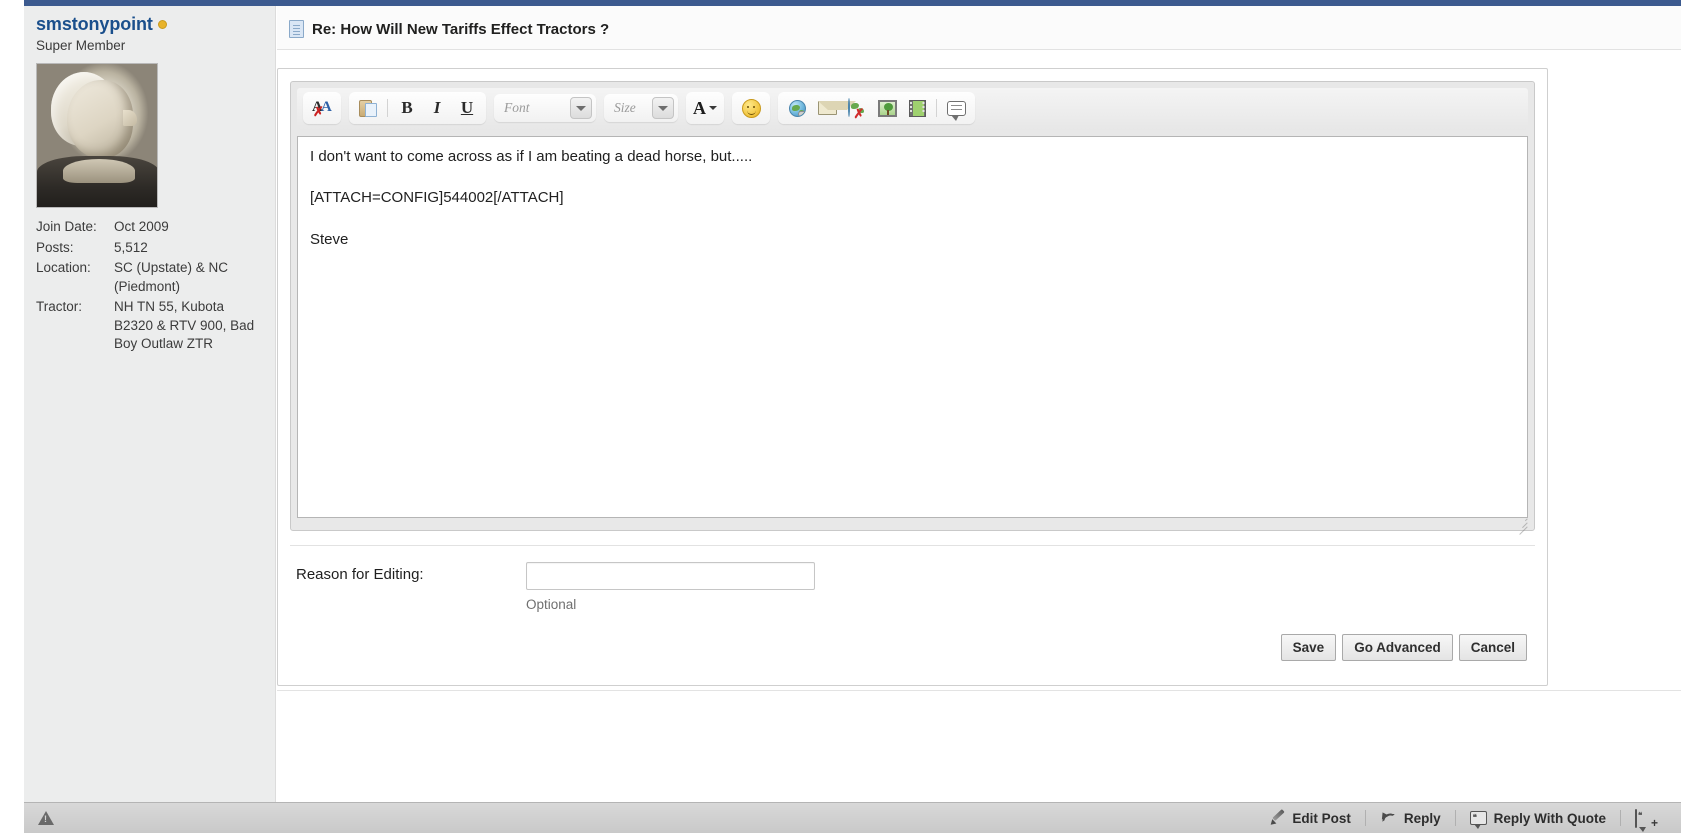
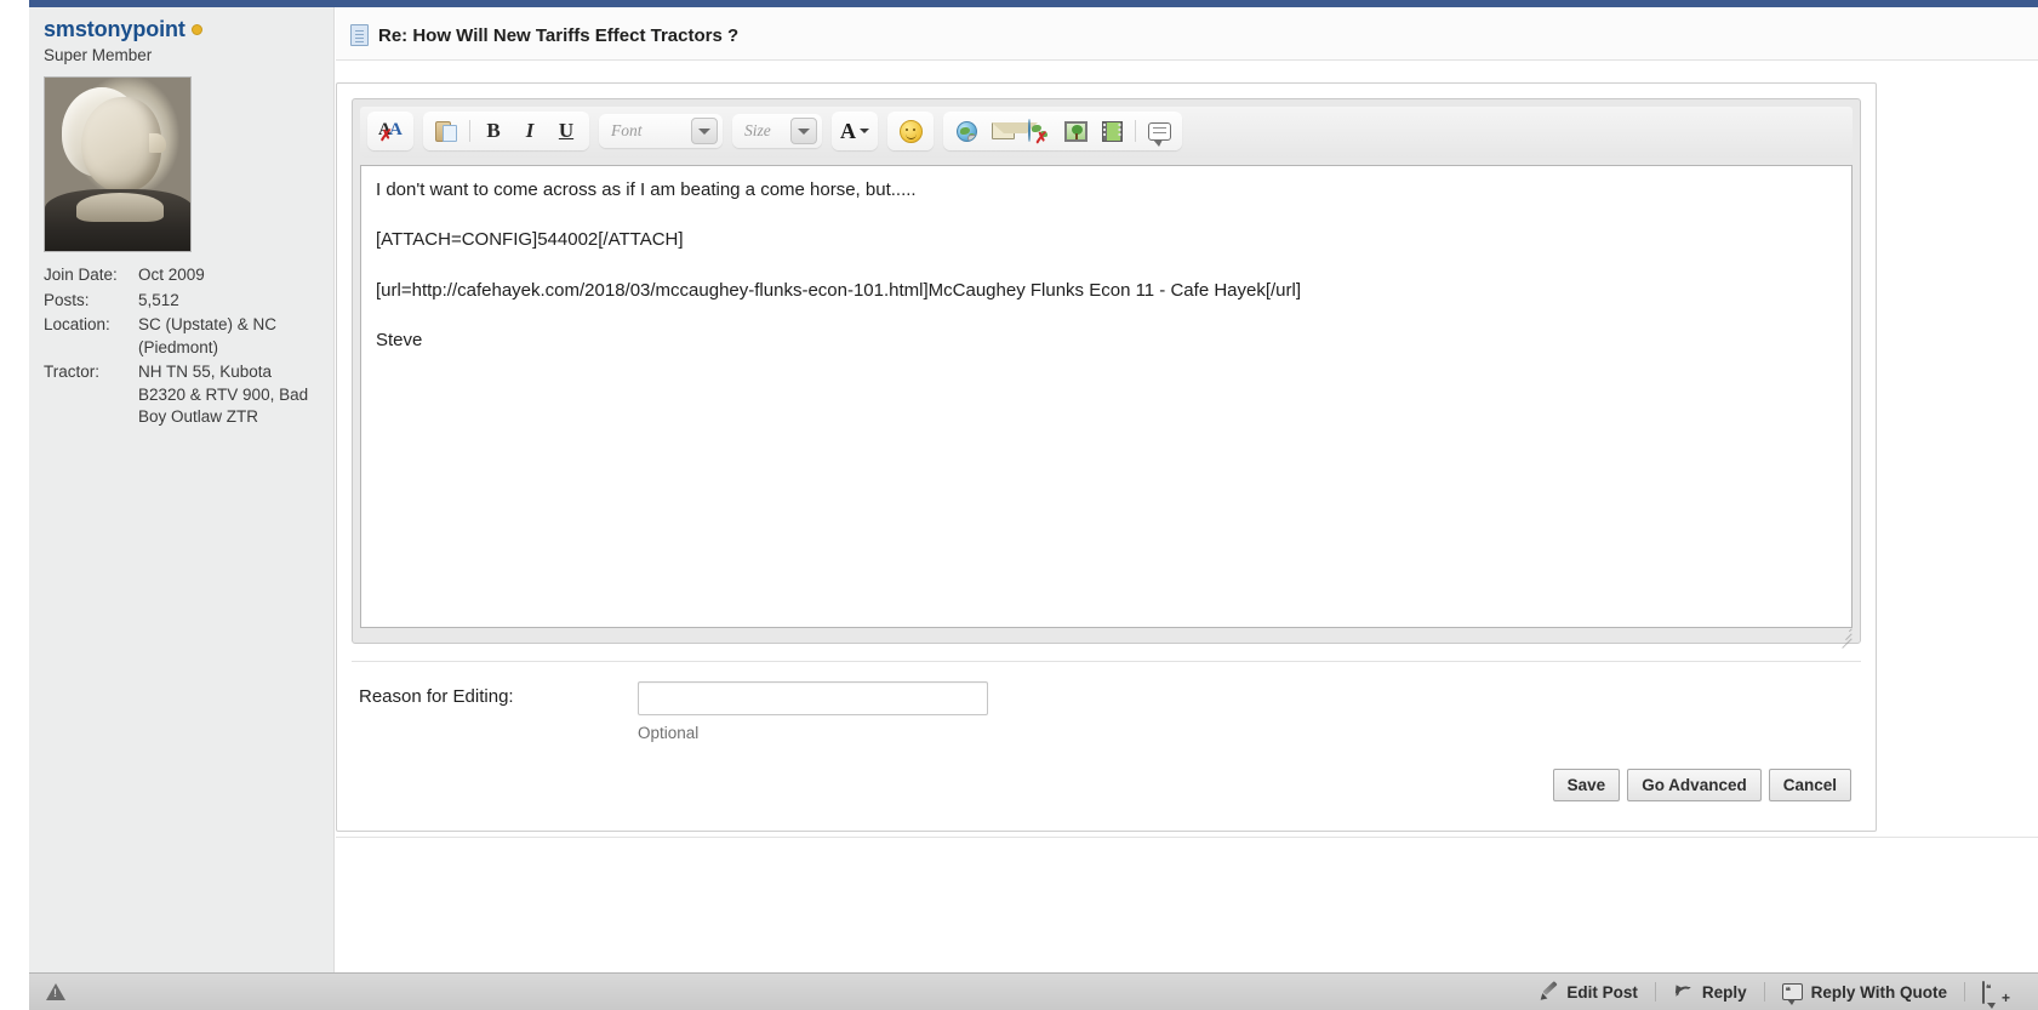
  smstonypoint
  Super Member
  Join Date:
  Oct 2009
  Posts:
  5,512
  Location:
  SC (Upstate) & NC (Piedmont)
  Tractor:
  NH TN 55, Kubota B2320 & RTV 900, Bad Boy Outlaw ZTR
  Re: How Will New Tariffs Effect Tractors ?
  A
  A
  ✗
  B
  I
  U
  Font
  Size
  A
  ✗
- I don't want to come across as if I am beating a dead horse, but.....
+ I don't want to come across as if I am beating a come horse, but.....
  [ATTACH=CONFIG]544002[/ATTACH]
+ [url=http://cafehayek.com/2018/03/mccaughey-flunks-econ-101.html]McCaughey Flunks Econ 11 - Cafe Hayek[/url]
  Steve
  Reason for Editing:
  Optional
  Save
  Go Advanced
  Cancel
  Edit Post
  Reply
  ❝
  Reply With Quote
  ❝
  +
